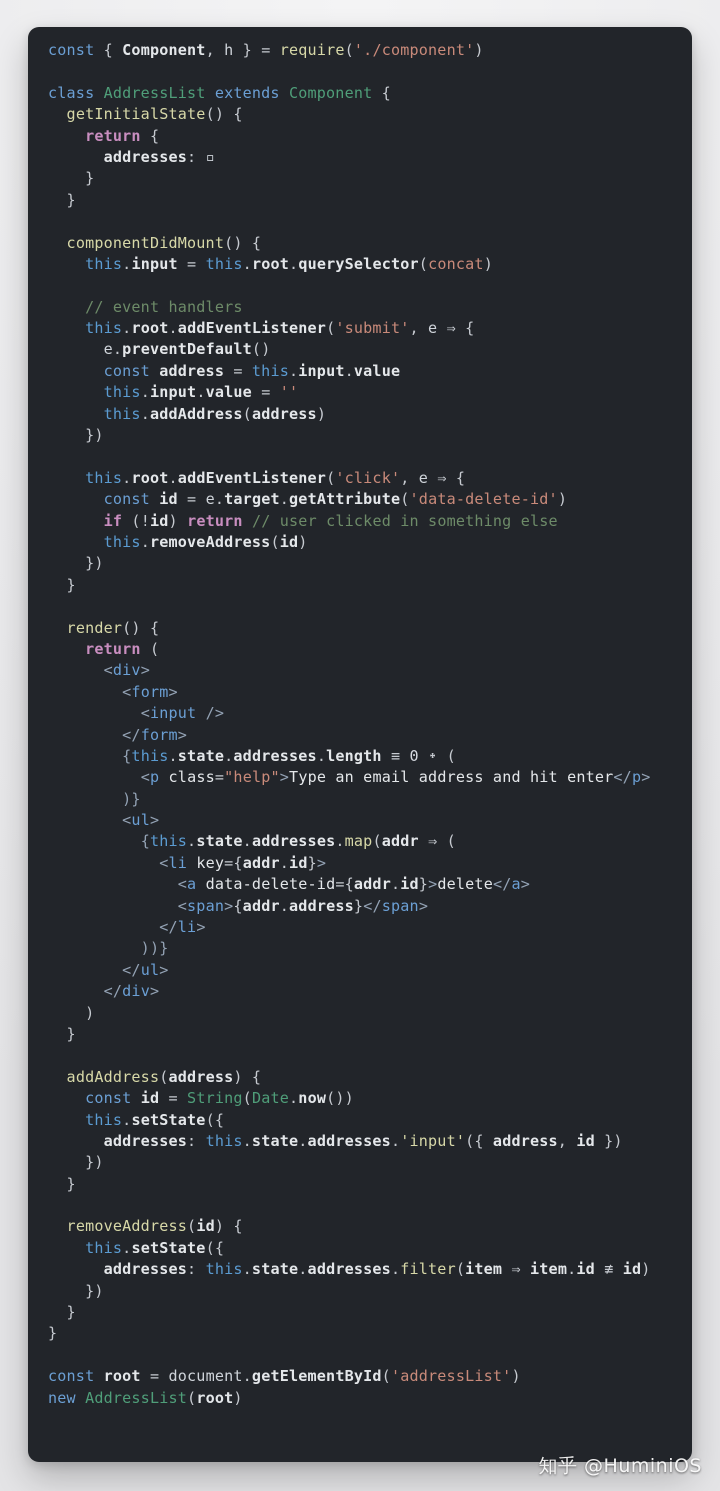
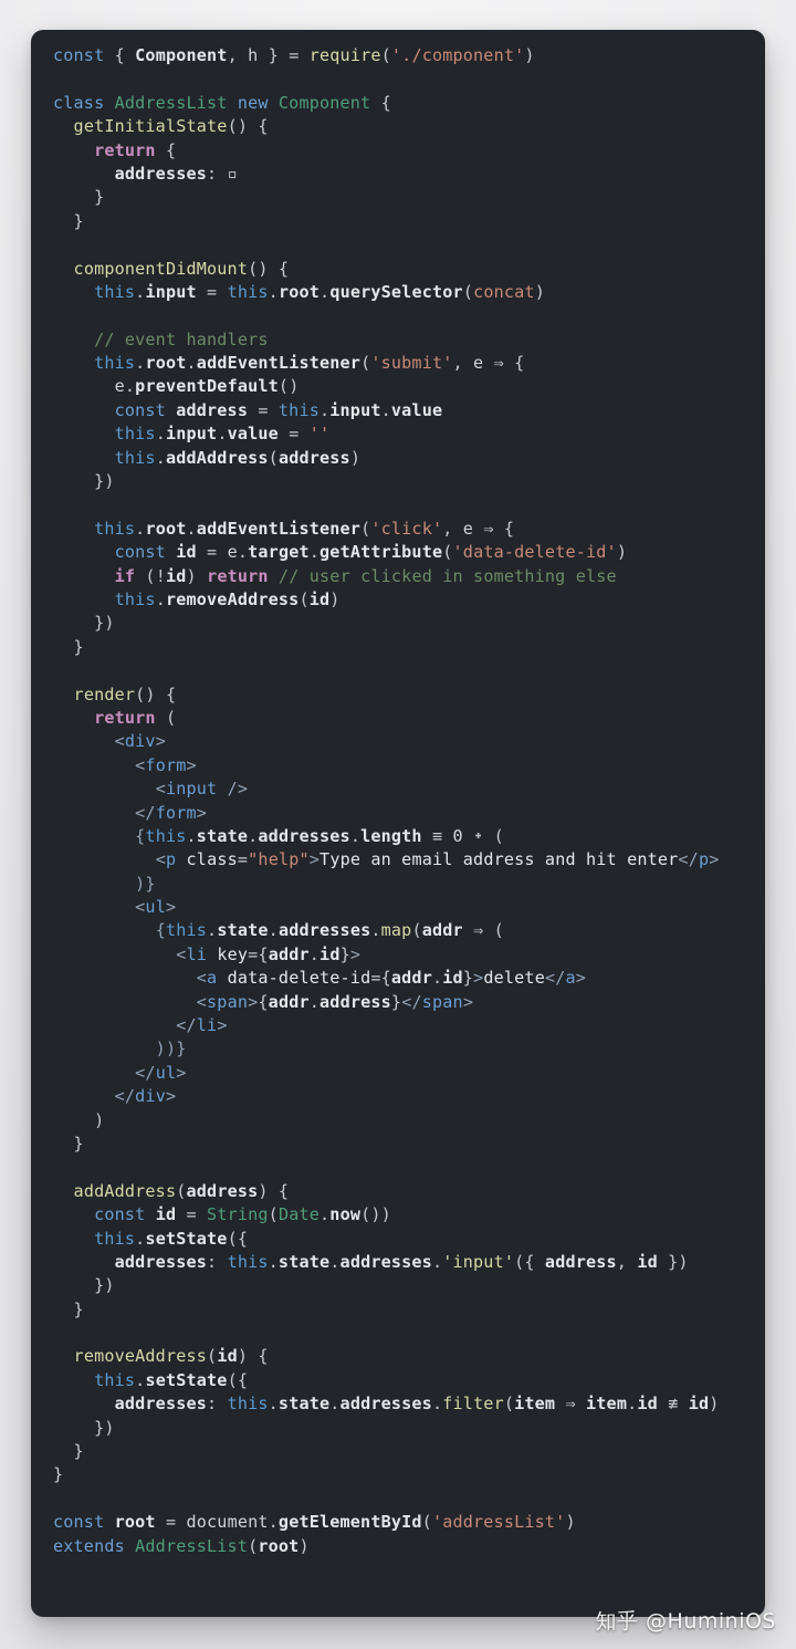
  const { Component, h } = require('./component')
- class AddressList extends Component {
+ class AddressList new Component {
  getInitialState() {
  return {
  addresses: ▫
  }
  }
  componentDidMount() {
  this.input = this.root.querySelector(concat)
  // event handlers
  this.root.addEventListener('submit', e ⇒ {
  e.preventDefault()
  const address = this.input.value
  this.input.value = ''
  this.addAddress(address)
  })
  this.root.addEventListener('click', e ⇒ {
  const id = e.target.getAttribute('data-delete-id')
  if (!id) return // user clicked in something else
  this.removeAddress(id)
  })
  }
  render() {
  return (
  <div>
  <form>
  <input />
  </form>
  {this.state.addresses.length ≡ 0 ᛭ (
  <p class="help">Type an email address and hit enter</p>
  )}
  <ul>
  {this.state.addresses.map(addr ⇒ (
  <li key={addr.id}>
  <a data-delete-id={addr.id}>delete</a>
  <span>{addr.address}</span>
  </li>
  ))}
  </ul>
  </div>
  )
  }
  addAddress(address) {
  const id = String(Date.now())
  this.setState({
  addresses: this.state.addresses.'input'({ address, id })
  })
  }
  removeAddress(id) {
  this.setState({
  addresses: this.state.addresses.filter(item ⇒ item.id ≢ id)
  })
  }
  }
  const root = document.getElementById('addressList')
- new AddressList(root)
+ extends AddressList(root)
  知乎 @HuminiOS
